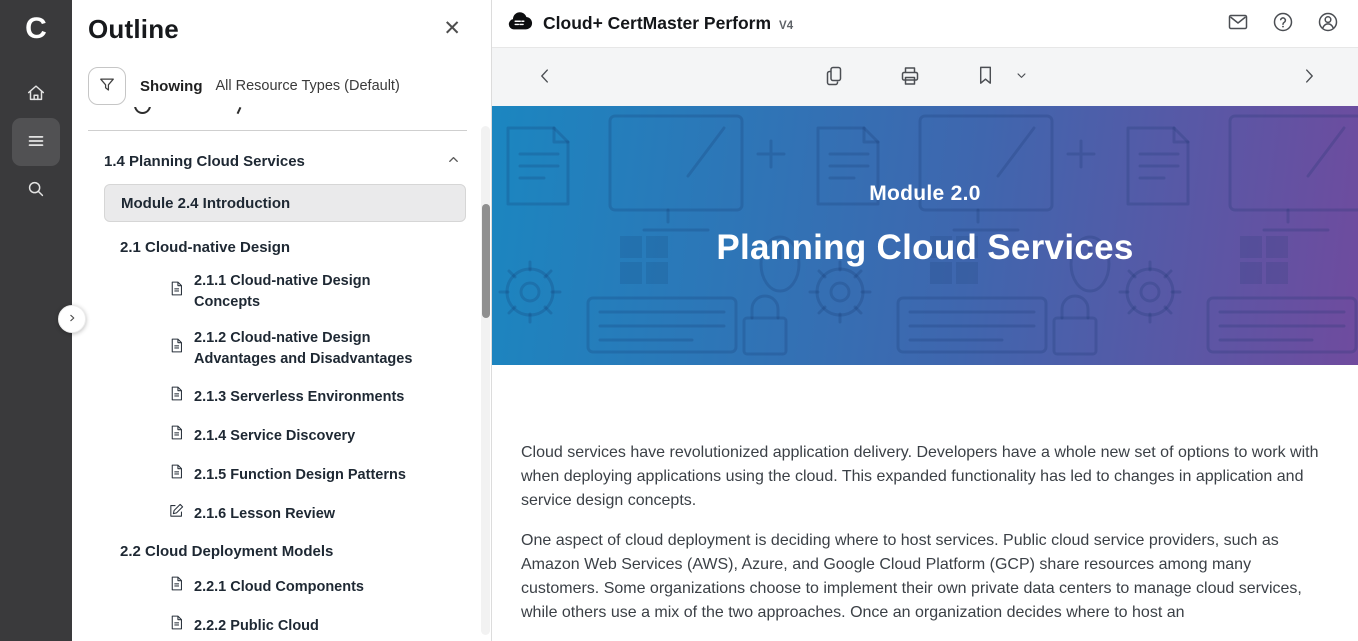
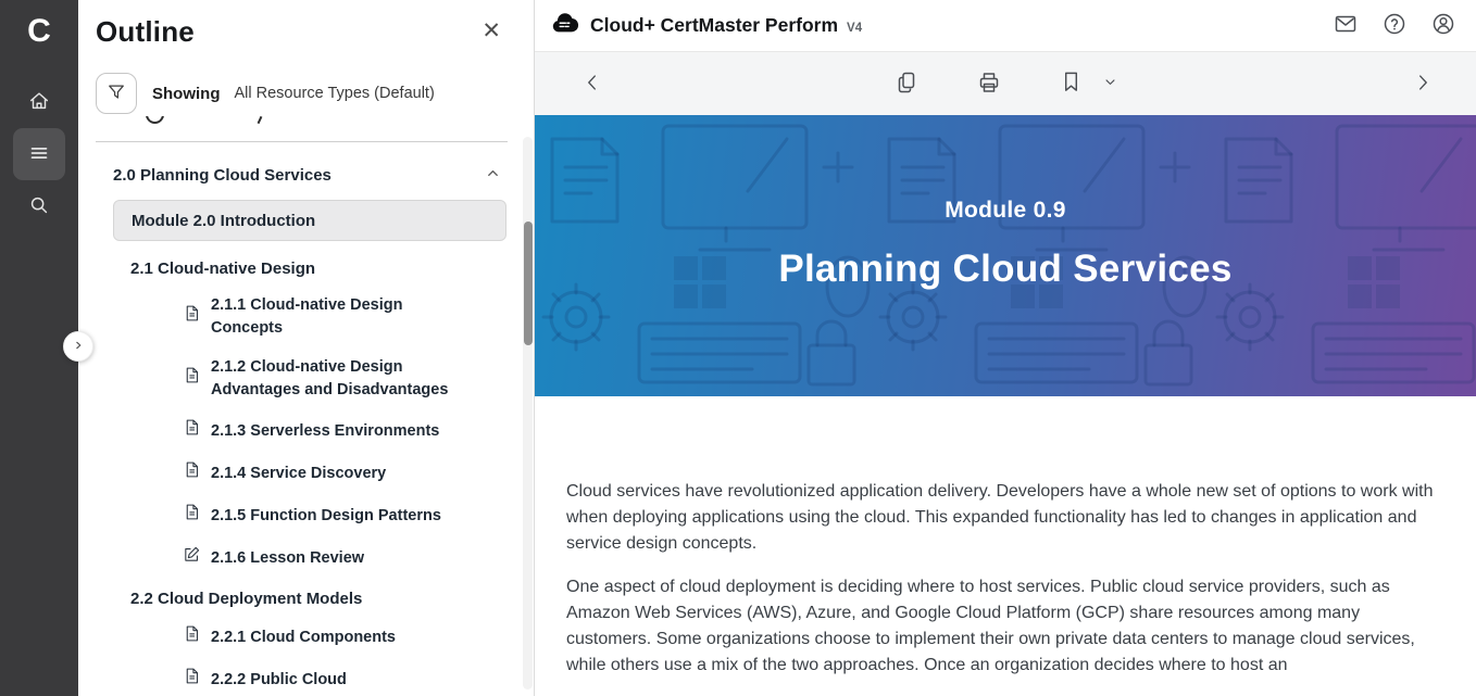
  C
  Outline
  ✕
  Showing
  All Resource Types (Default)
- 1.4 Planning Cloud Services
+ 2.0 Planning Cloud Services
- Module 2.4 Introduction
+ Module 2.0 Introduction
  2.1 Cloud-native Design
  2.1.1 Cloud-native Design Concepts
  2.1.2 Cloud-native Design Advantages and Disadvantages
  2.1.3 Serverless Environments
  2.1.4 Service Discovery
  2.1.5 Function Design Patterns
  2.1.6 Lesson Review
  2.2 Cloud Deployment Models
  2.2.1 Cloud Components
  2.2.2 Public Cloud
  Cloud+ CertMaster Perform
  V4
- Module 2.0
+ Module 0.9
  Planning Cloud Services
  Cloud services have revolutionized application delivery. Developers have a whole new set of options to work with when deploying applications using the cloud. This expanded functionality has led to changes in application and service design concepts.
  One aspect of cloud deployment is deciding where to host services. Public cloud service providers, such as Amazon Web Services (AWS), Azure, and Google Cloud Platform (GCP) share resources among many customers. Some organizations choose to implement their own private data centers to manage cloud services, while others use a mix of the two approaches. Once an organization decides where to host an
